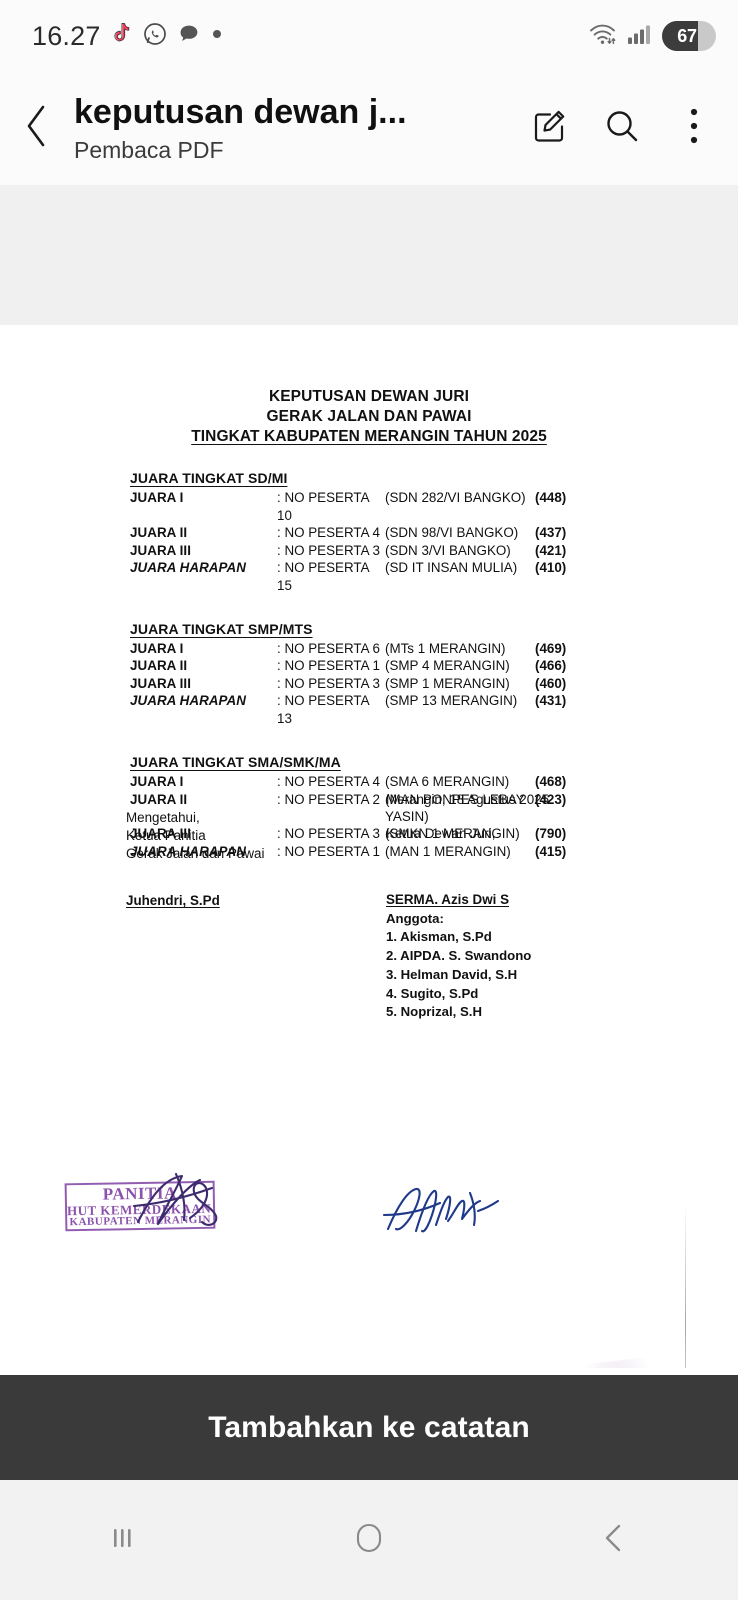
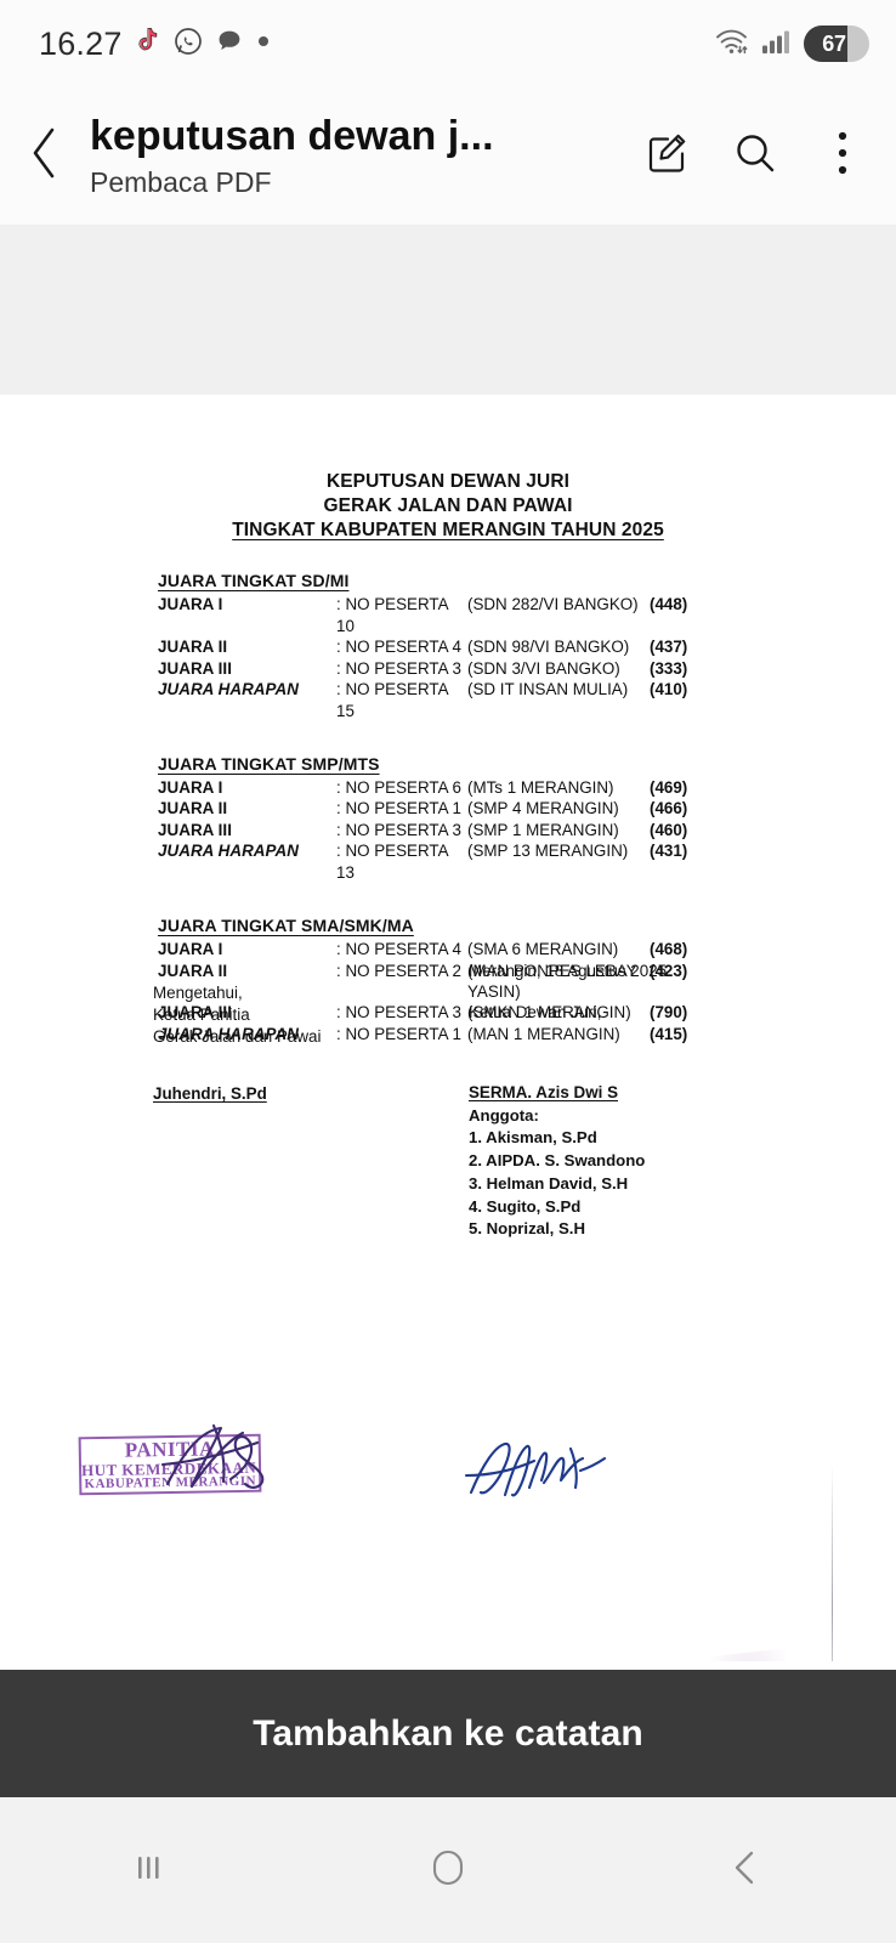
  16.27
  67
  keputusan dewan j...
  Pembaca PDF
  KEPUTUSAN DEWAN JURI
  GERAK JALAN DAN PAWAI
  TINGKAT KABUPATEN MERANGIN TAHUN 2025
  JUARA TINGKAT SD/MI
  JUARA I
  : NO PESERTA 10
  (SDN 282/VI BANGKO)
  (448)
  JUARA II
  : NO PESERTA 4
  (SDN 98/VI BANGKO)
  (437)
  JUARA III
  : NO PESERTA 3
  (SDN 3/VI BANGKO)
- (421)
+ (333)
  JUARA HARAPAN
  : NO PESERTA 15
  (SD IT INSAN MULIA)
  (410)
  JUARA TINGKAT SMP/MTS
  JUARA I
  : NO PESERTA 6
  (MTs 1 MERANGIN)
  (469)
  JUARA II
  : NO PESERTA 1
  (SMP 4 MERANGIN)
  (466)
  JUARA III
  : NO PESERTA 3
  (SMP 1 MERANGIN)
  (460)
  JUARA HARAPAN
  : NO PESERTA 13
  (SMP 13 MERANGIN)
  (431)
  JUARA TINGKAT SMA/SMK/MA
  JUARA I
  : NO PESERTA 4
  (SMA 6 MERANGIN)
  (468)
  JUARA II
  : NO PESERTA 2
  (MAN PONPES LEBAY YASIN)
  (423)
  JUARA III
  : NO PESERTA 3
  (SMKN 1 MERANGIN)
  (790)
  JUARA HARAPAN
  : NO PESERTA 1
  (MAN 1 MERANGIN)
  (415)
  Merangin, 18 Agustus 2025
  Mengetahui,
  Ketua Panitia
  Gerak Jalan dan Pawai
  Juhendri, S.Pd
  Ketua Dewan Juri,
  SERMA. Azis Dwi S
  Anggota:
  1. Akisman, S.Pd
  2. AIPDA. S. Swandono
  3. Helman David, S.H
  4. Sugito, S.Pd
  5. Noprizal, S.H
  PANITIA
  HUT KEMERDKAAN
  KABUPATE MRAGIN
  Tambahkan ke catatan
